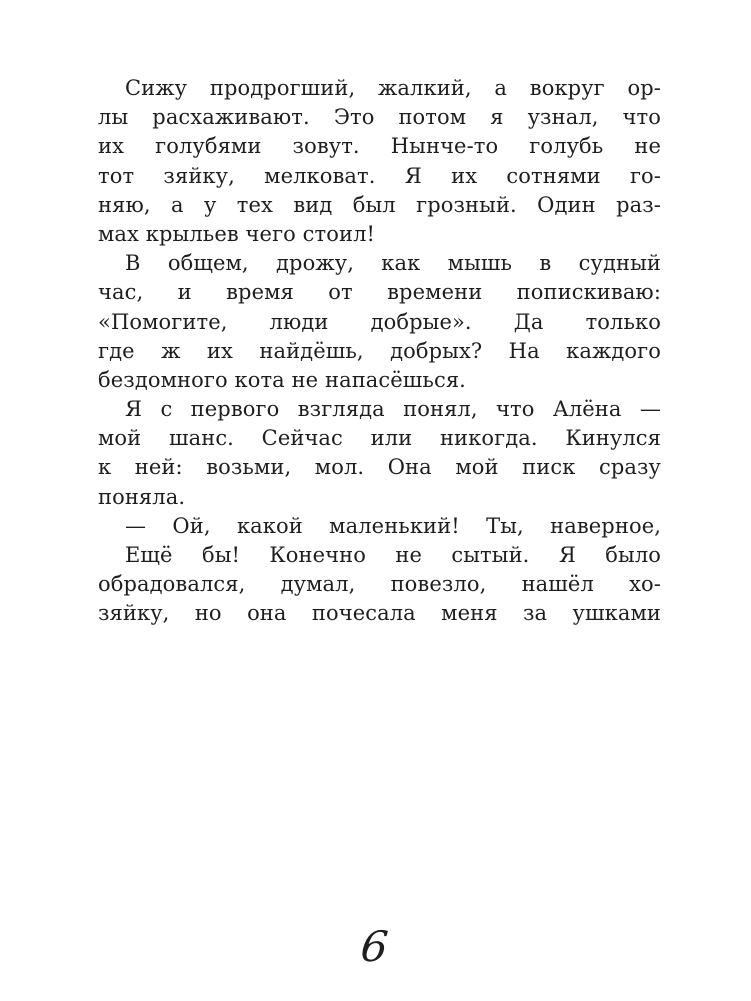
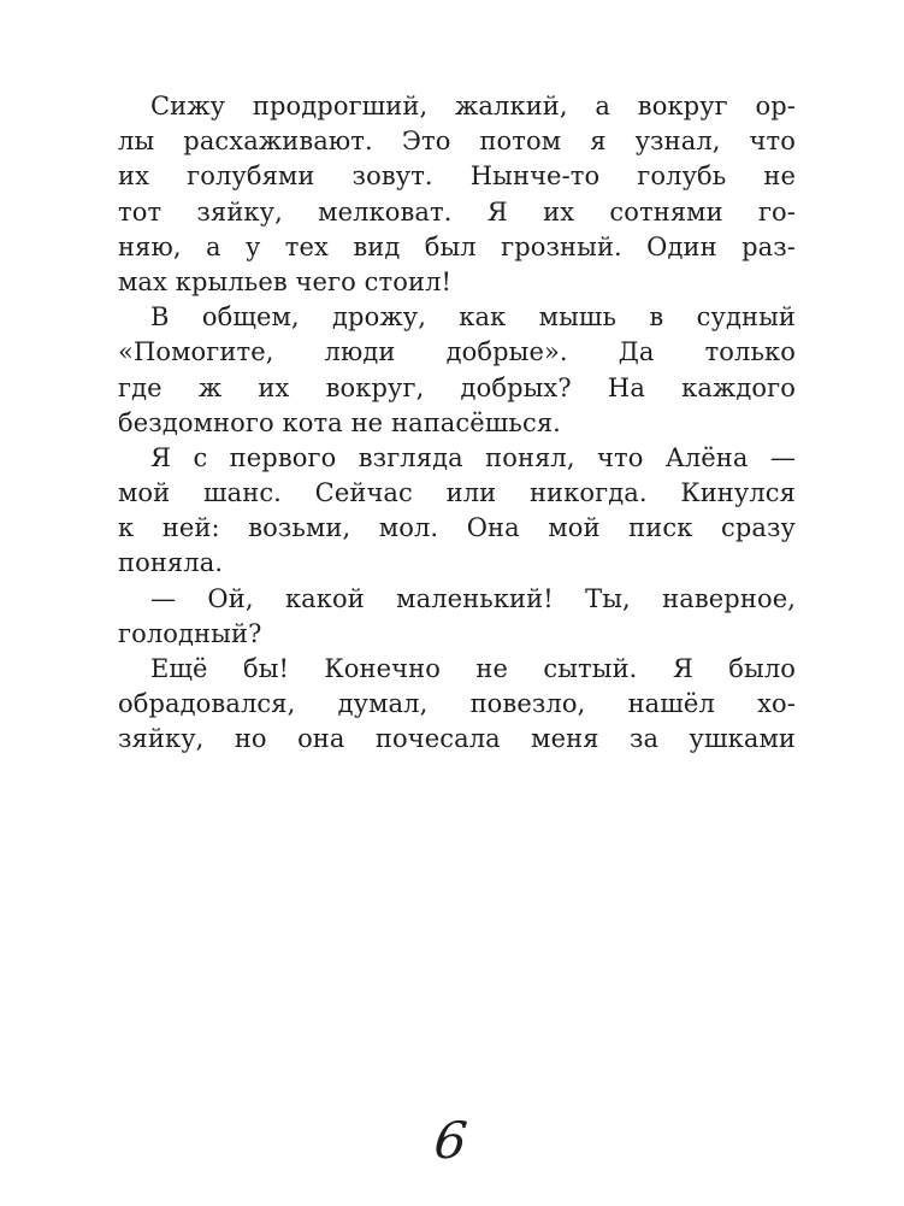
  Сижу продрогший, жалкий, а вокруг ор-
  лы расхаживают. Это потом я узнал, что
  их голубями зовут. Нынче-то голубь не
  тот зяйку, мелковат. Я их сотнями го-
  няю, а у тех вид был грозный. Один раз-
  мах крыльев чего стоил!
  В общем, дрожу, как мышь в судный
- час, и время от времени попискиваю:
  «Помогите, люди добрые». Да только
- где ж их найдёшь, добрых? На каждого
+ где ж их вокруг, добрых? На каждого
  бездомного кота не напасёшься.
  Я с первого взгляда понял, что Алёна —
  мой шанс. Сейчас или никогда. Кинулся
  к ней: возьми, мол. Она мой писк сразу
  поняла.
  — Ой, какой маленький! Ты, наверное,
+ голодный?
  Ещё бы! Конечно не сытый. Я было
  обрадовался, думал, повезло, нашёл хо-
  зяйку, но она почесала меня за ушками
